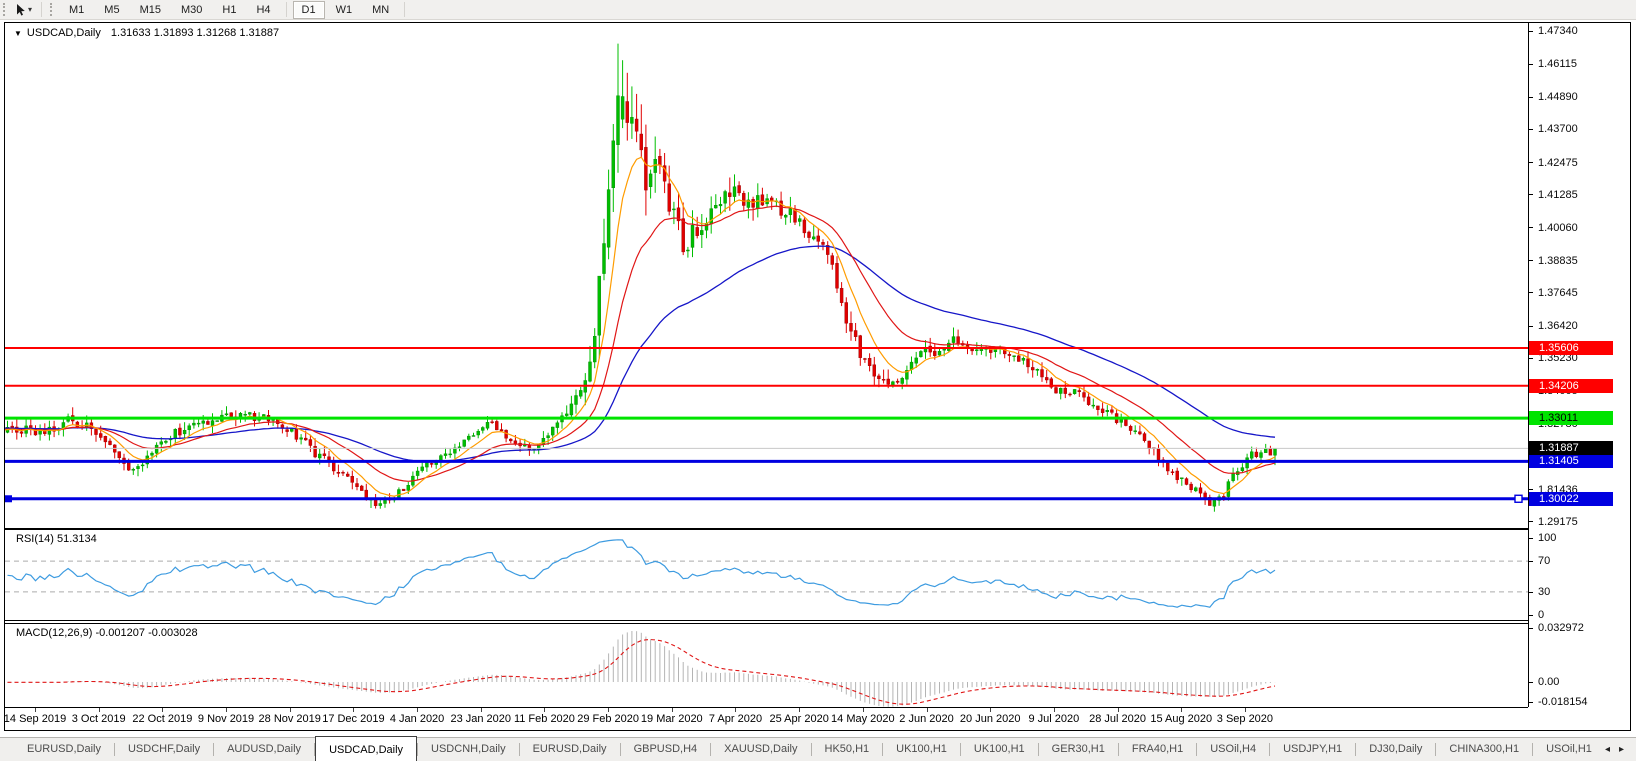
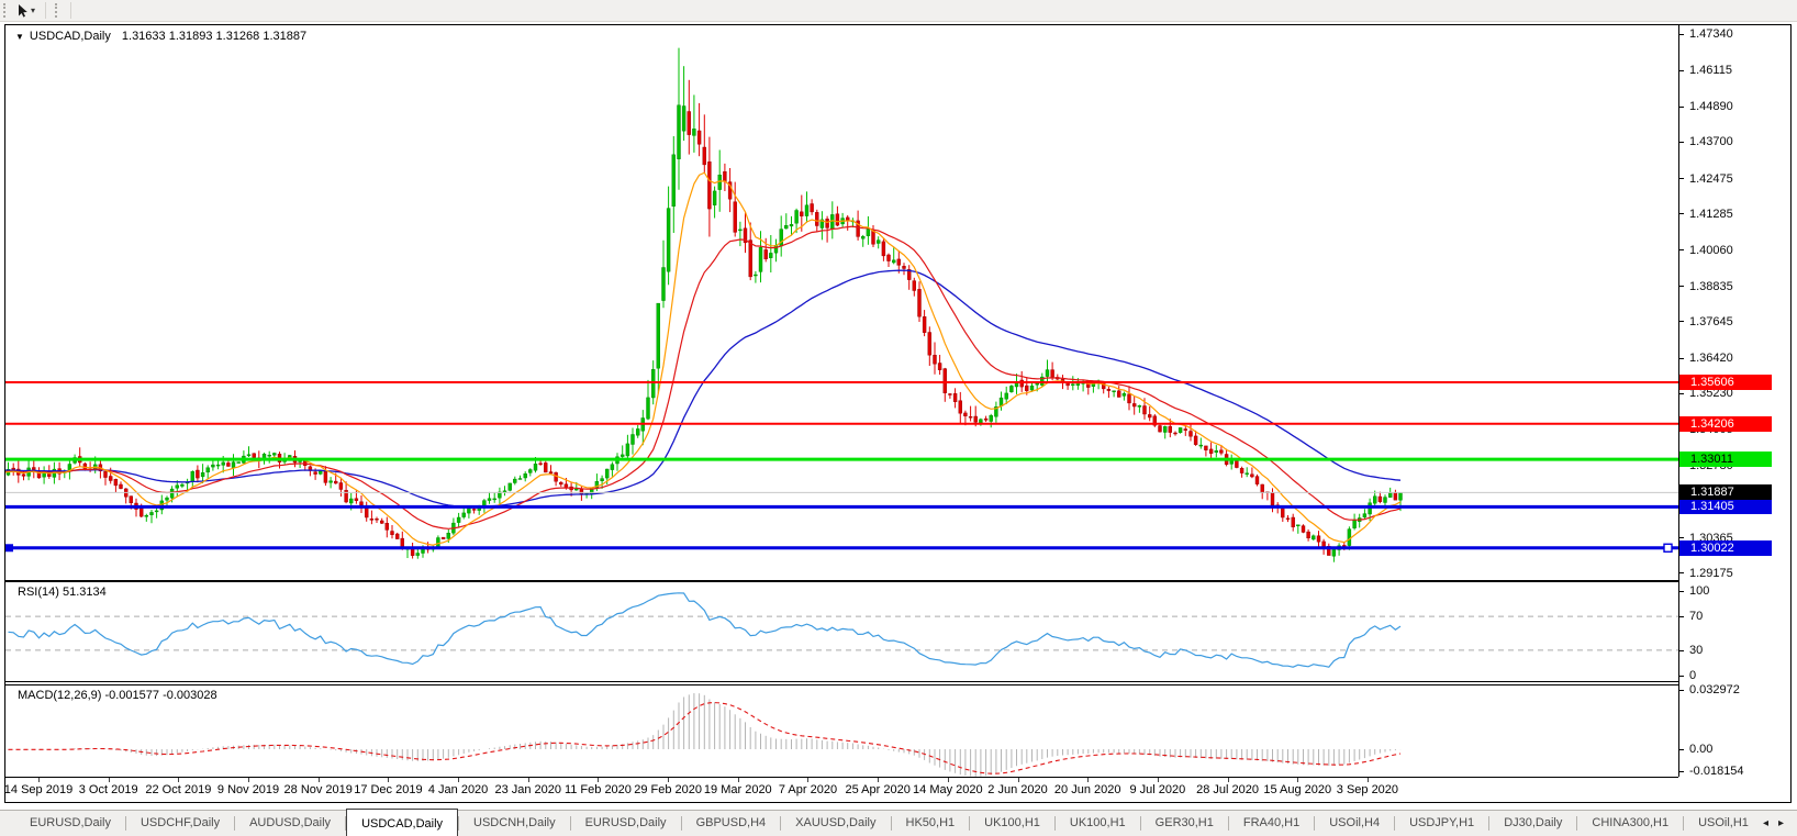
  ▾
- M1
- M5
- M15
- M30
- H1
- H4
- D1
- W1
- MN
  ▼ USDCAD,Daily 1.31633 1.31893 1.31268 1.31887
  RSI(14) 51.3134
- MACD(12,26,9) -0.001207 -0.003028
+ MACD(12,26,9) -0.001577 -0.003028
  1.47340
  1.46115
  1.44890
  1.43700
  1.42475
  1.41285
  1.40060
  1.38835
  1.37645
  1.36420
  1.35230
- 1.81436
+ 1.30365
  1.29175
  1.35606
  1.34206
  1.33011
  1.31405
  1.30022
  1.31887
  100
  70
  30
  0
  0.032972
  0.00
  -0.018154
  14 Sep 2019
  3 Oct 2019
  22 Oct 2019
  9 Nov 2019
  28 Nov 2019
  17 Dec 2019
  4 Jan 2020
  23 Jan 2020
  11 Feb 2020
  29 Feb 2020
  19 Mar 2020
  7 Apr 2020
  25 Apr 2020
  14 May 2020
  2 Jun 2020
  20 Jun 2020
  9 Jul 2020
  28 Jul 2020
  15 Aug 2020
  3 Sep 2020
  EURUSD,Daily
  USDCHF,Daily
  AUDUSD,Daily
  USDCAD,Daily
  USDCNH,Daily
  EURUSD,Daily
  GBPUSD,H4
  XAUUSD,Daily
  HK50,H1
  UK100,H1
  UK100,H1
  GER30,H1
  FRA40,H1
  USOil,H4
  USDJPY,H1
  DJ30,Daily
  CHINA300,H1
  USOil,H1
  ◂
  ▸
